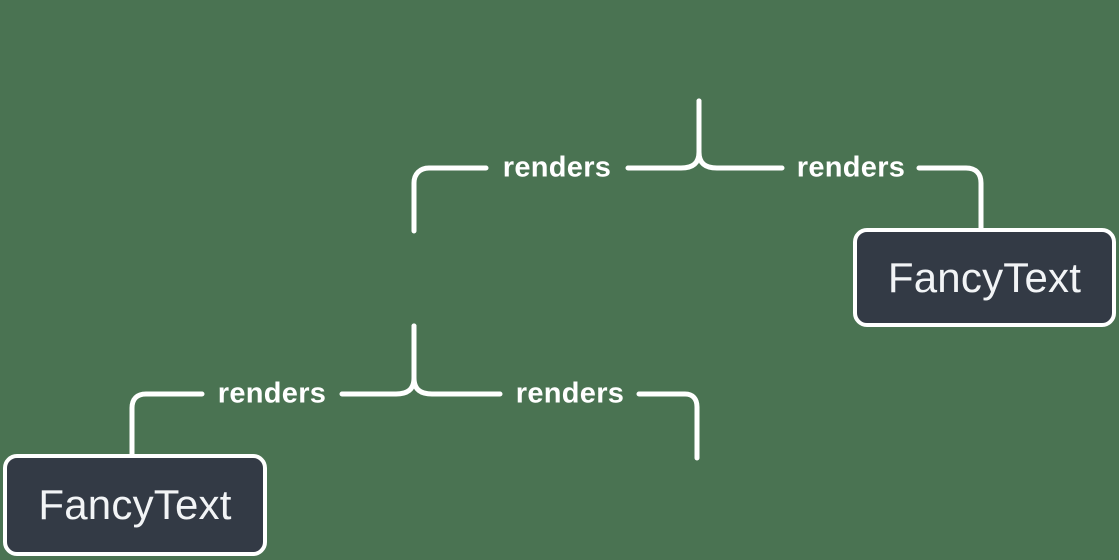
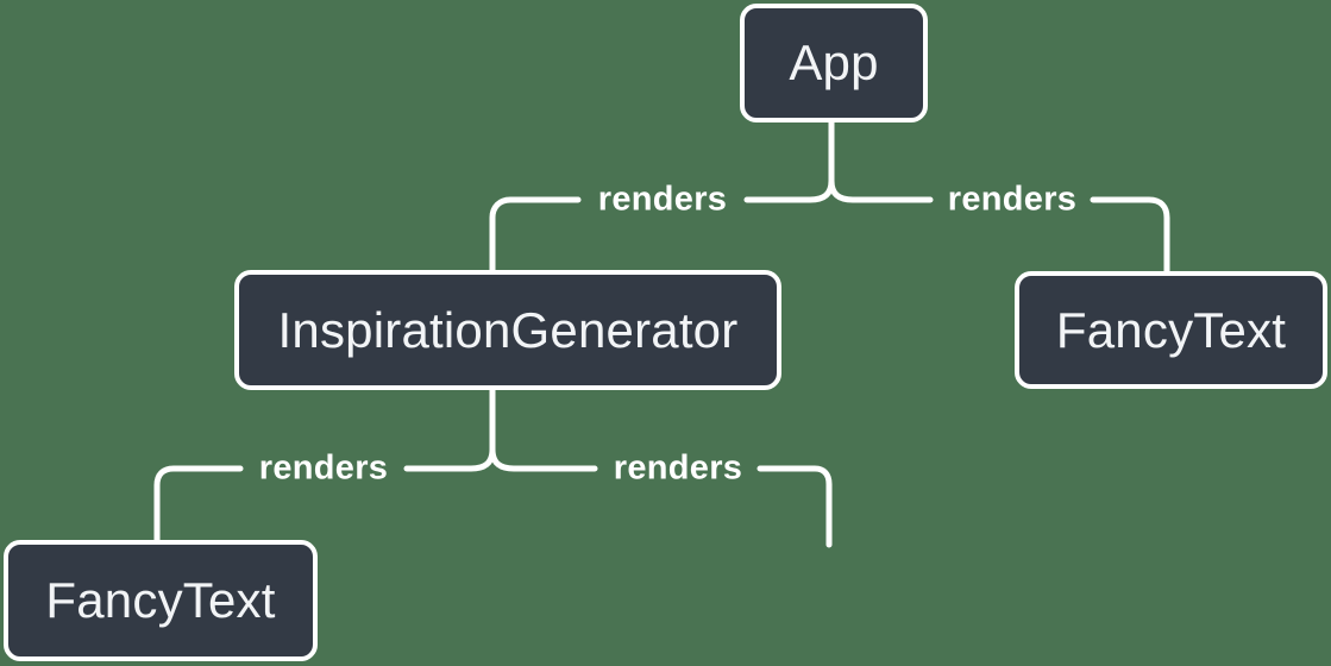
+ App
+ InspirationGenerator
  FancyText
  FancyText
  renders
  renders
  renders
  renders
